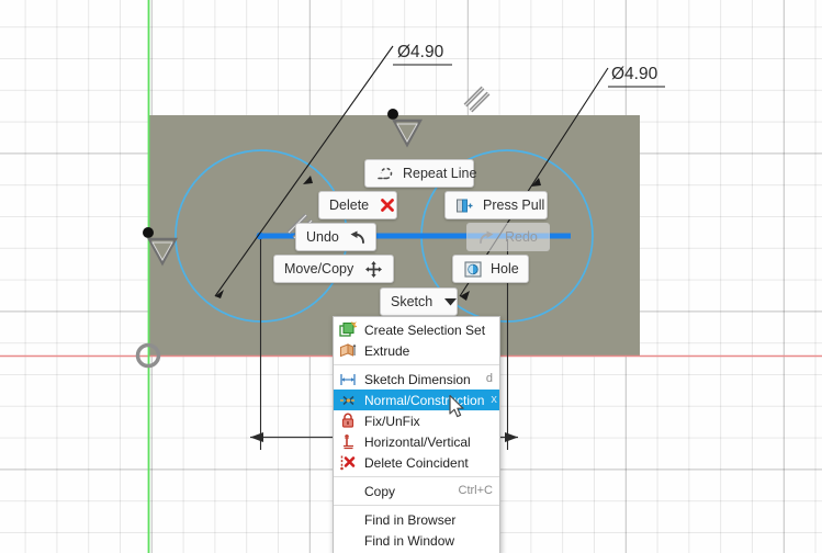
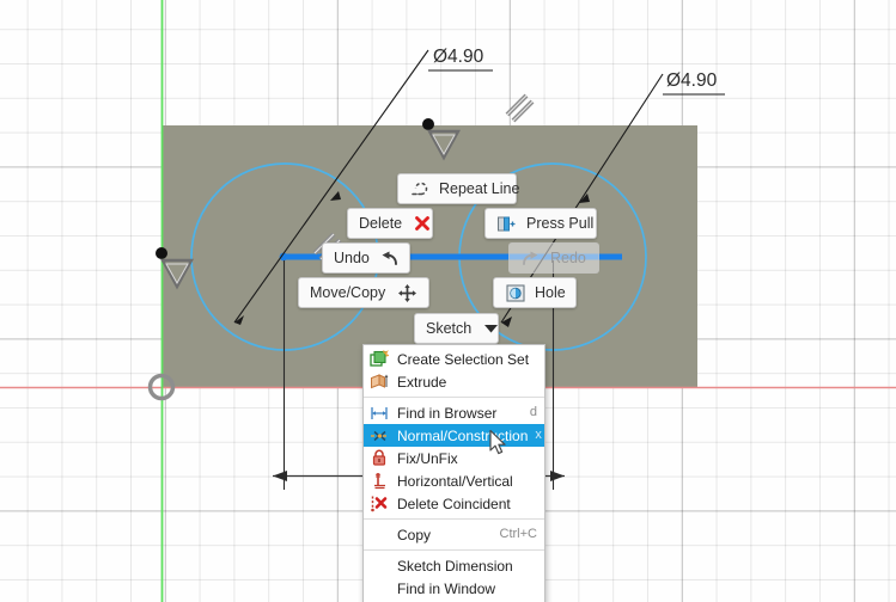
  Ø4.90
  Ø4.90
  Repeat Line
  Delete
  Press Pull
  Undo
  Redo
  Move/Copy
  Hole
  Sketch
  Create Selection Set
  Extrude
- Sketch Dimension
+ Find in Browser
  d
  Normal/Constrction
  x
  Fix/UnFix
  Horizontal/Vertical
  Delete Coincident
  Copy
  Ctrl+C
- Find in Browser
+ Sketch Dimension
  Find in Window
